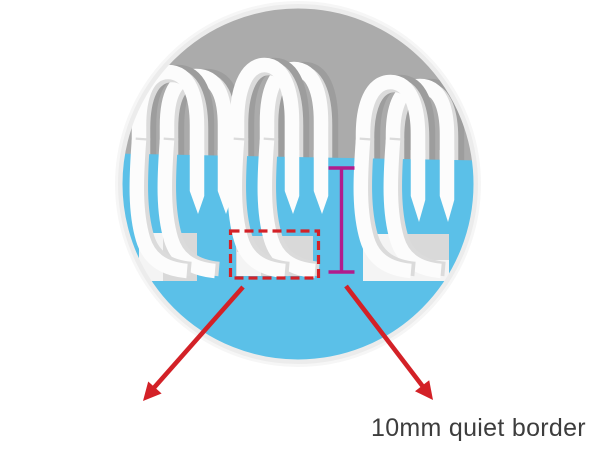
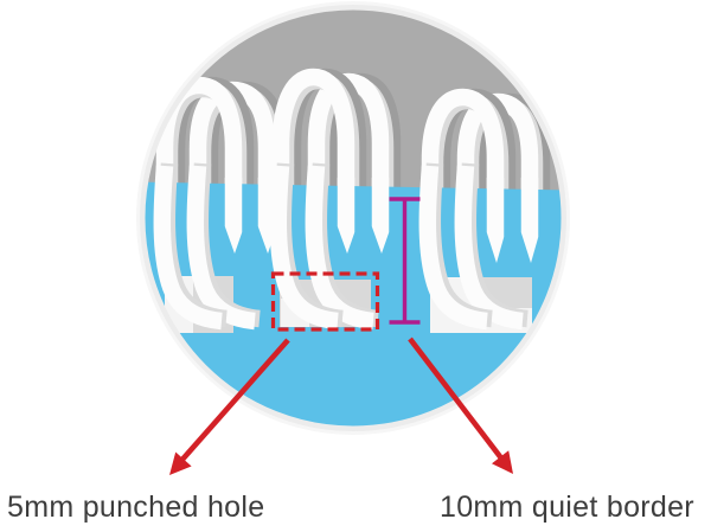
+ 5mm punched hole
  10mm quiet border
